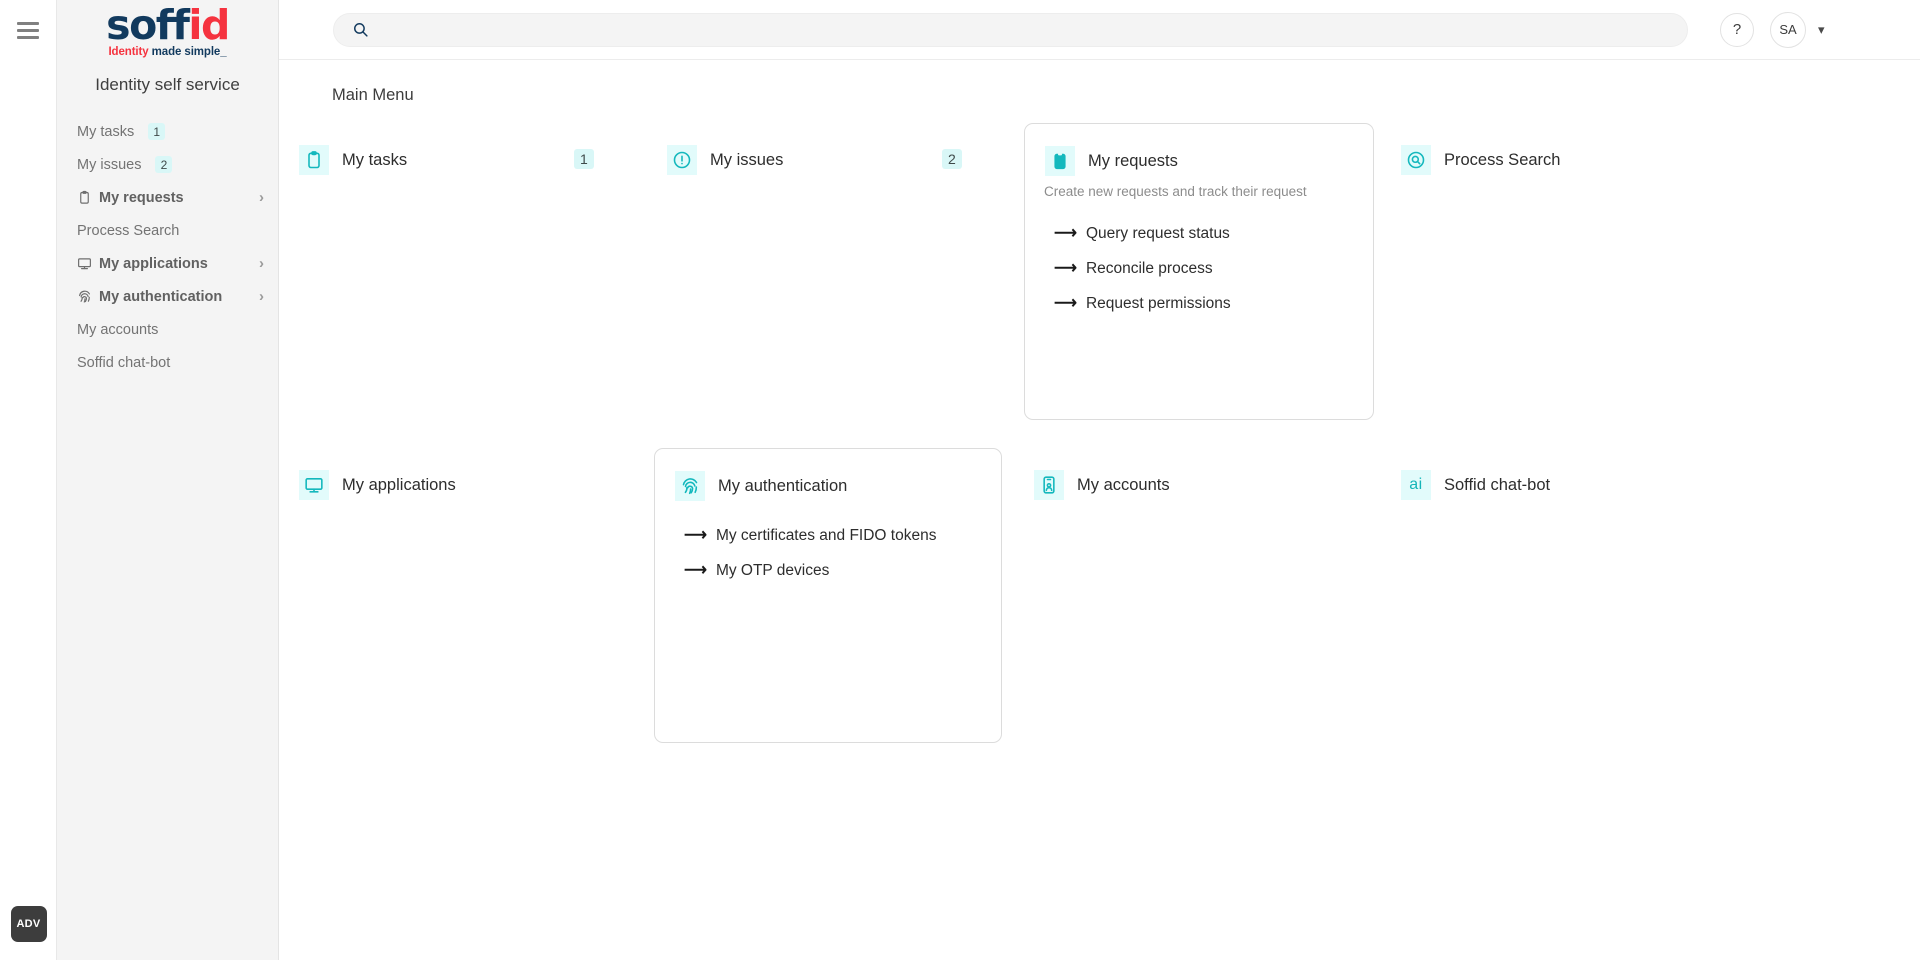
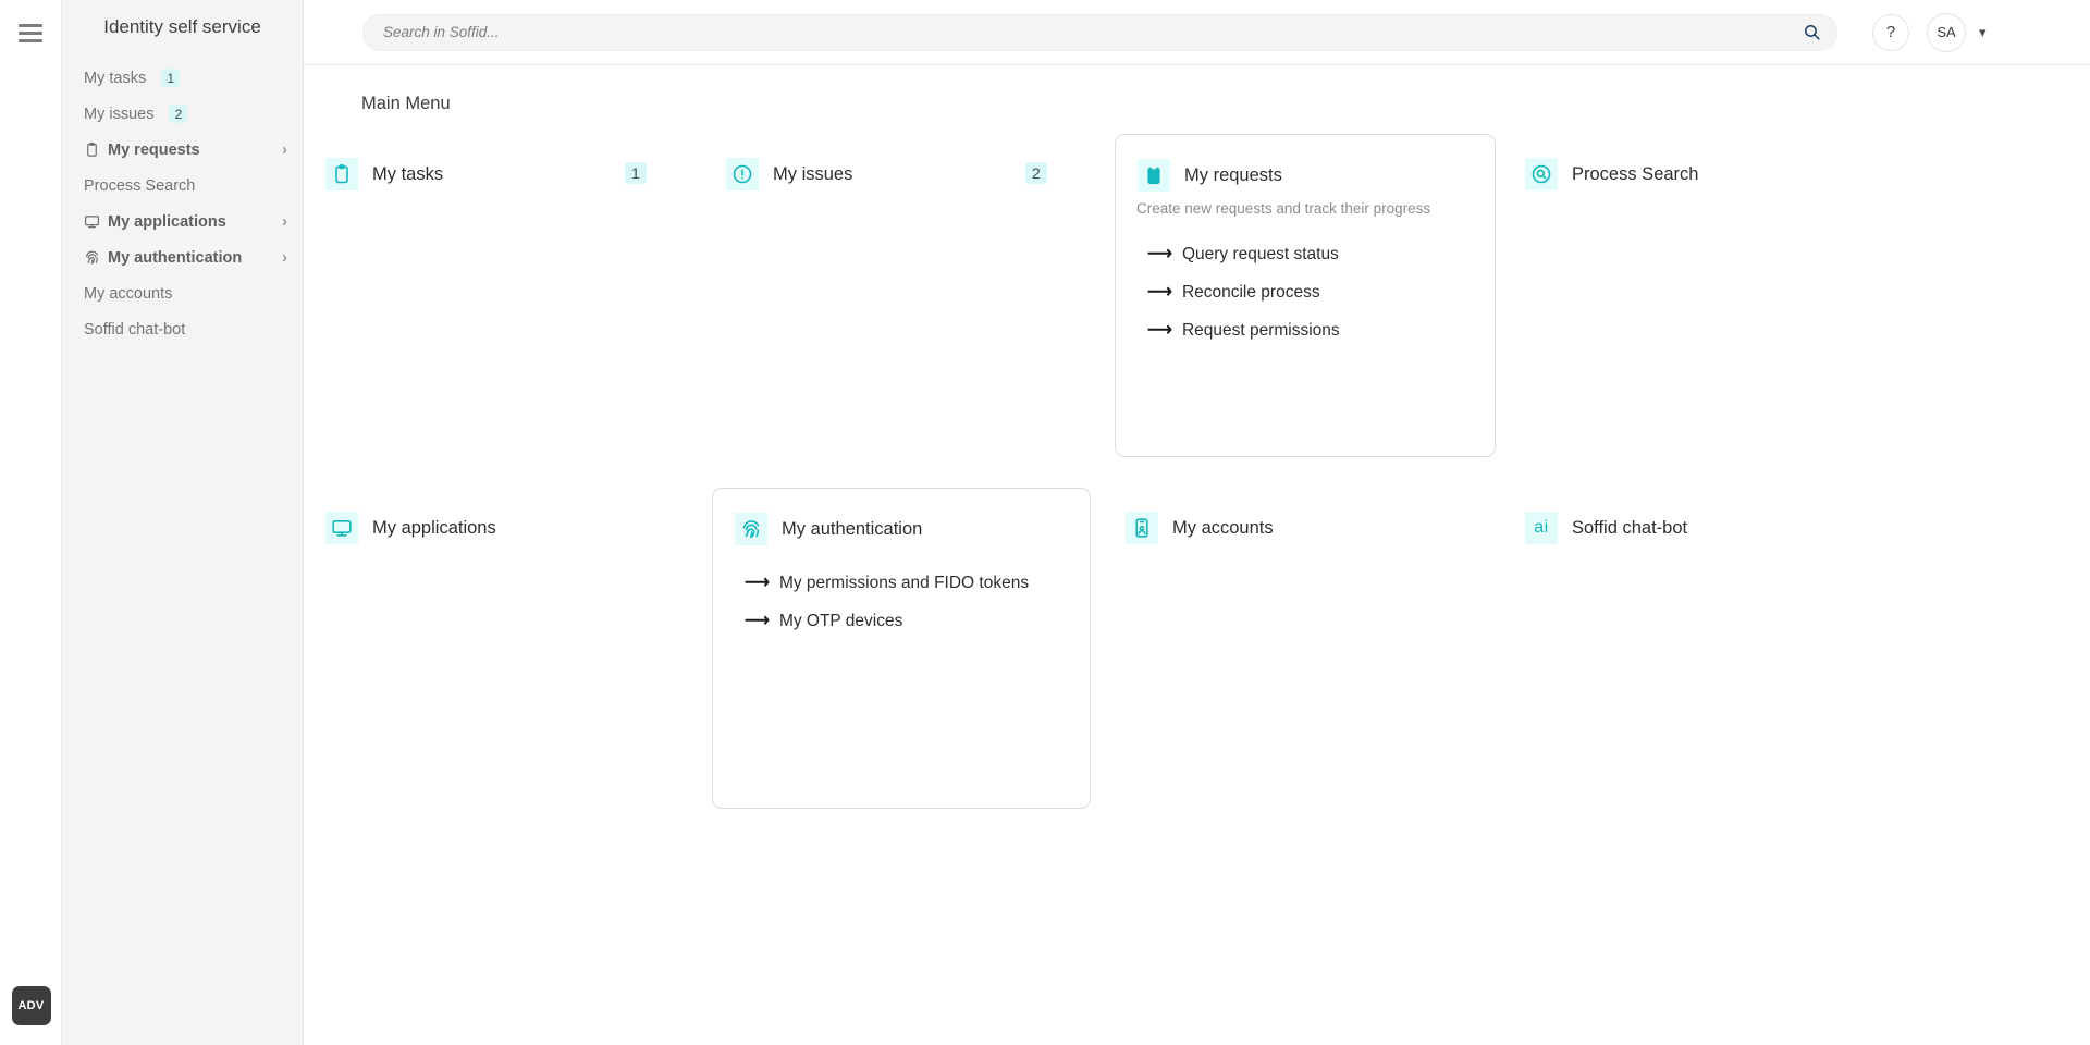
  ADV
- soffid
- Identity made simple_
  Identity self service
  My tasks
  1
  My issues
  2
  My requests
  ›
  Process Search
  My applications
  ›
  My authentication
  ›
  My accounts
  Soffid chat-bot
+ Search in Soffid...
  ?
  SA
  ▾
  Main Menu
  My tasks
  1
  My issues
  2
  Process Search
  My applications
  My accounts
  ai
  Soffid chat-bot
  My requests
- Create new requests and track their request
+ Create new requests and track their progress
  ⟶
  Query request status
  ⟶
  Reconcile process
  ⟶
  Request permissions
  My authentication
  ⟶
- My certificates and FIDO tokens
+ My permissions and FIDO tokens
  ⟶
  My OTP devices
